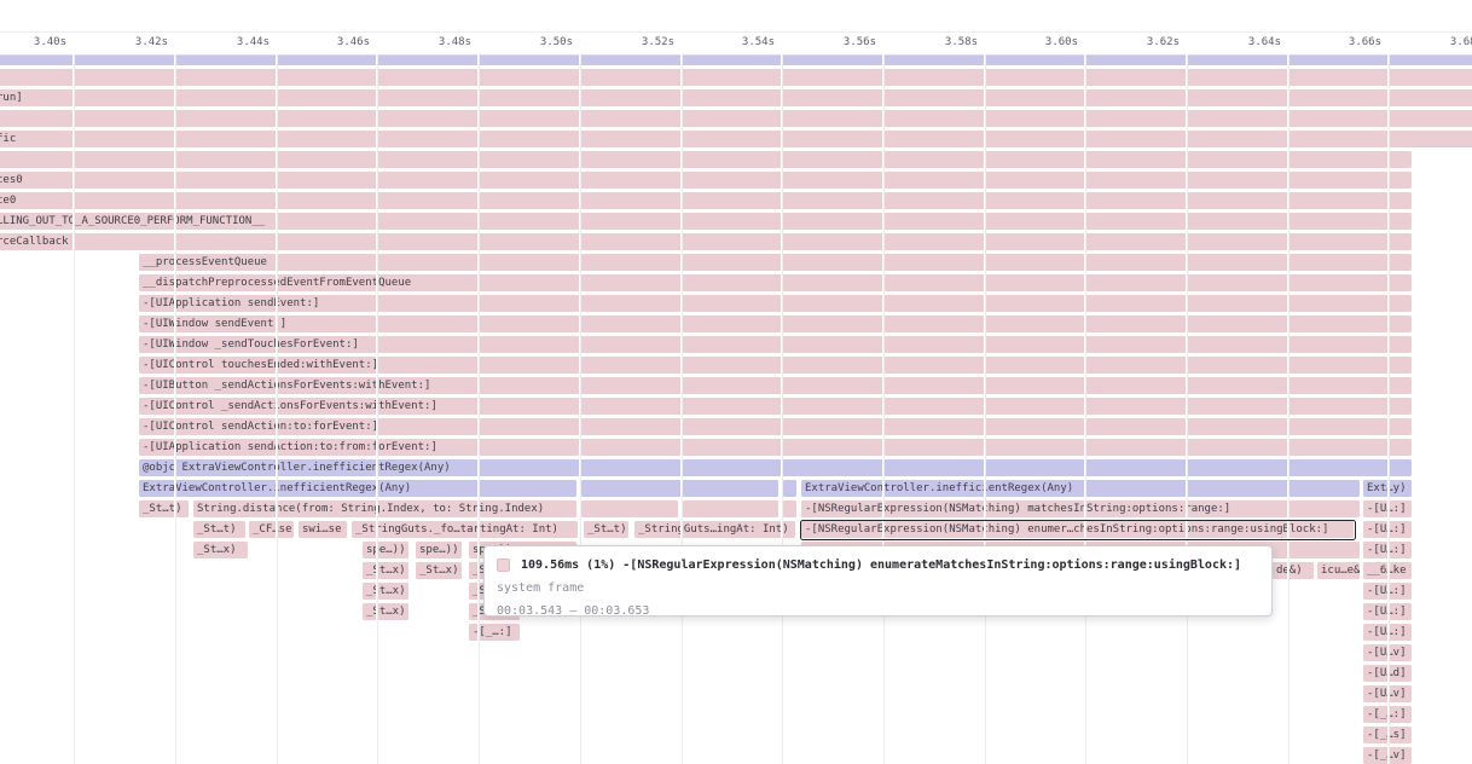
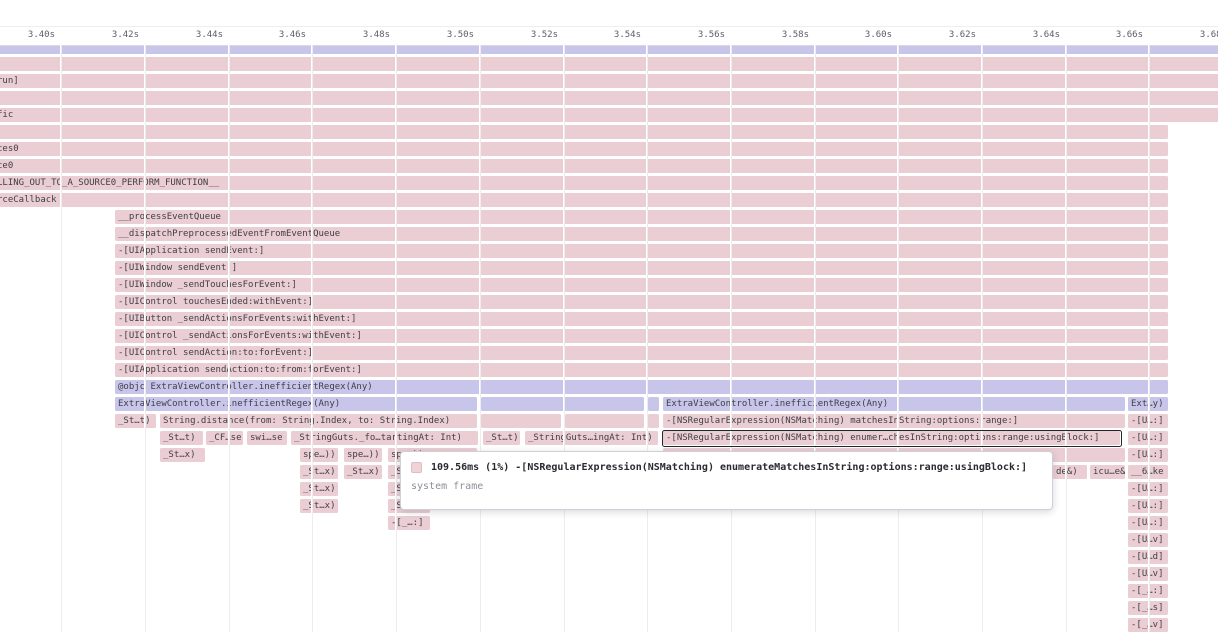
  3.40s
  3.42s
  3.44s
  3.46s
  3.48s
  3.50s
  3.52s
  3.54s
  3.56s
  3.58s
  3.60s
  3.62s
  3.64s
  3.66s
  un]
  es0
  LING_OUT_T_A_SOURCE0_PERFORM_FUNCTION__
  ceCallback
  __processEventQueue
  __dispatchPreprocessdEventFromEvenQueue
  -[UIApplication sendvent:]
  -[UIWindow sendEvent]
  -[UIWindow _sendToucesForEvent:]
  -[UIControl touchesEded:withEvent:
  -[UIButton _sendActinsForEvents:wihEvent:]
  -[UIControl _sendActonsForEvents:wthEvent:]
  -[UIControl sendActin:to:forEvent:
  -[UIApplication sendction:to:from:orEvent:]
  @objc ExtraViewContrller.inefficietRegex(Any)
  ExtraViewController.nefficientRege(Any)
  ExtraViewController.inefficentRegex(Any)
  Exty)
  _St…t)
  String.distance(from: Strin.Index, to: String.Index)
  -[NSRegularExpression(NSMathing) matchesIString:options:ange:]
  -[U:]
  _St…t)
  _CFse
  swi…se
  _StingGuts._fo…tatingAt: Int)
  _St…t)
  _StrinGuts…ingAt: Int)
  -[NSRegularExpression(NSMathing) enumer…cesInString:optins:range:usinglock:]
  -[U:]
  _St…x)
  se…))
  spe…))
  -[U:]
  _t…x)
  _St…x)
  d&)
  icu…e&
  __6ke
  _t…x)
  -[U:]
  _t…x)
  -[U:]
  -[_…:]
  -[U:]
  -[Uv]
  -[Ud]
  -[Uv]
  -[_:]
  -[_s]
  -[_v]
  109.56ms (1%) -[NSRegularExpression(NSMatching) enumerateMatchesInString:options:range:usingBlock:]
  system frame
- 00:03.543 — 00:03.653
